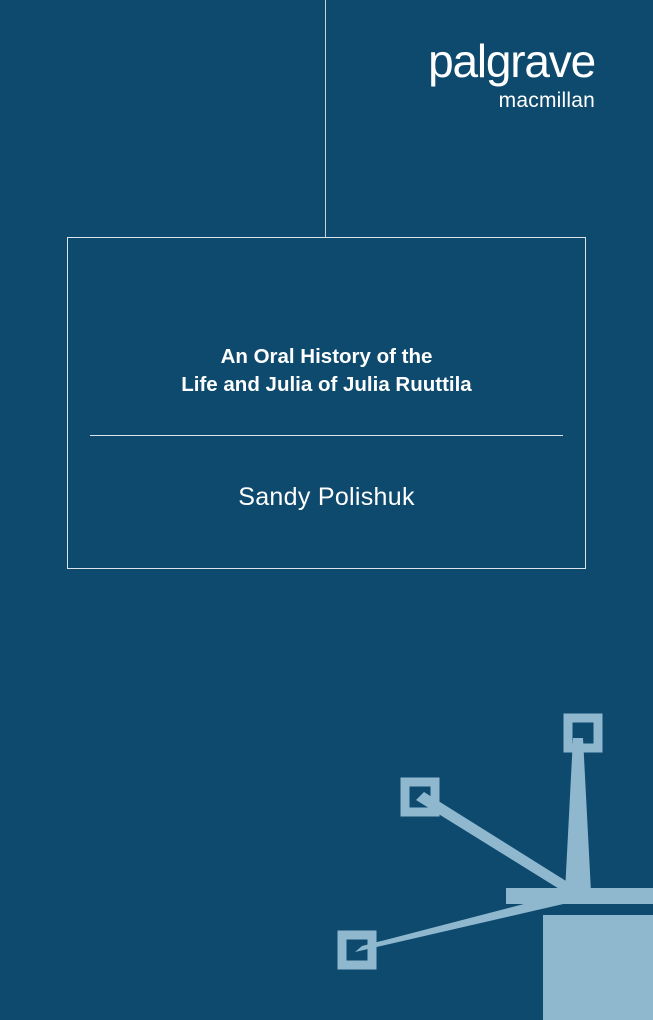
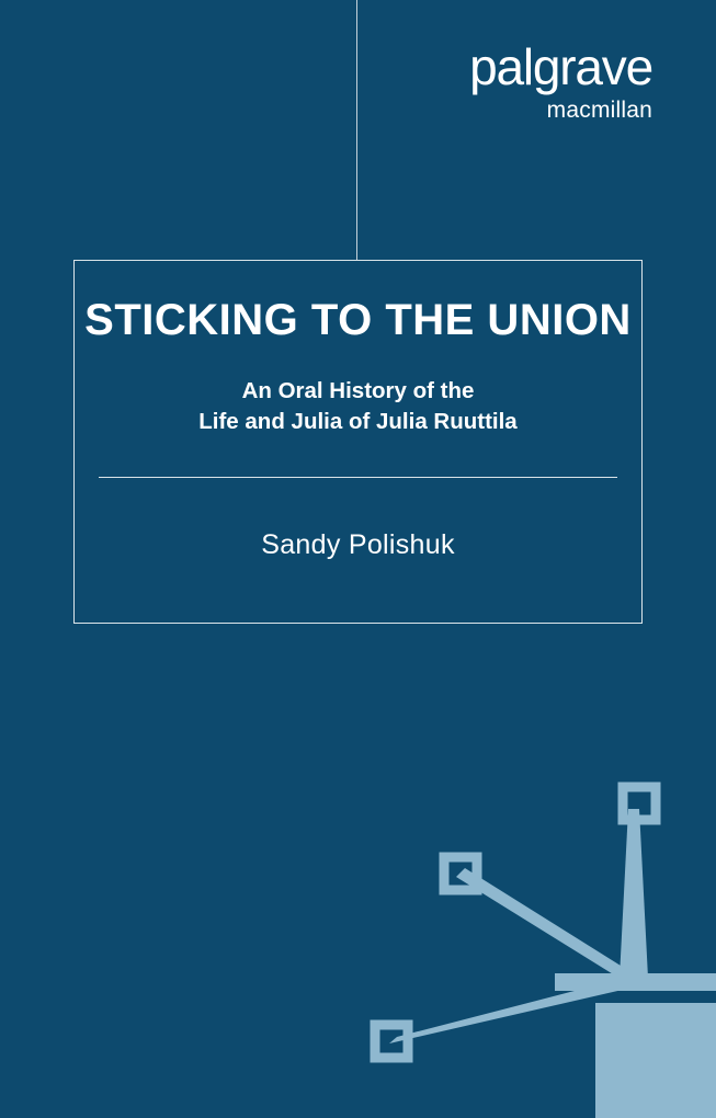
  palgrave
  macmillan
+ STICKING TO THE UNION
  An Oral History of the
  Life and Julia of Julia Ruuttila
  Sandy Polishuk
